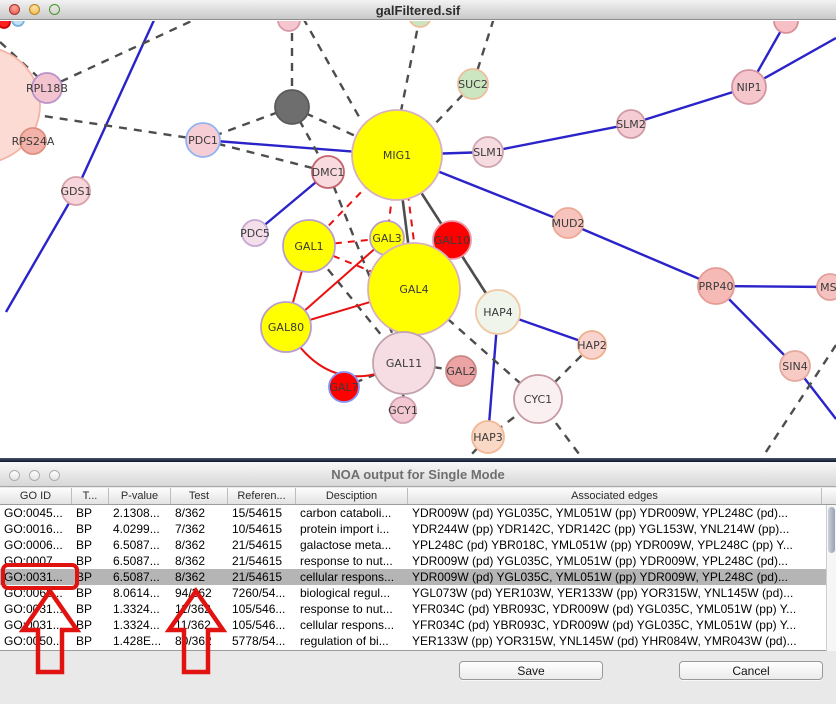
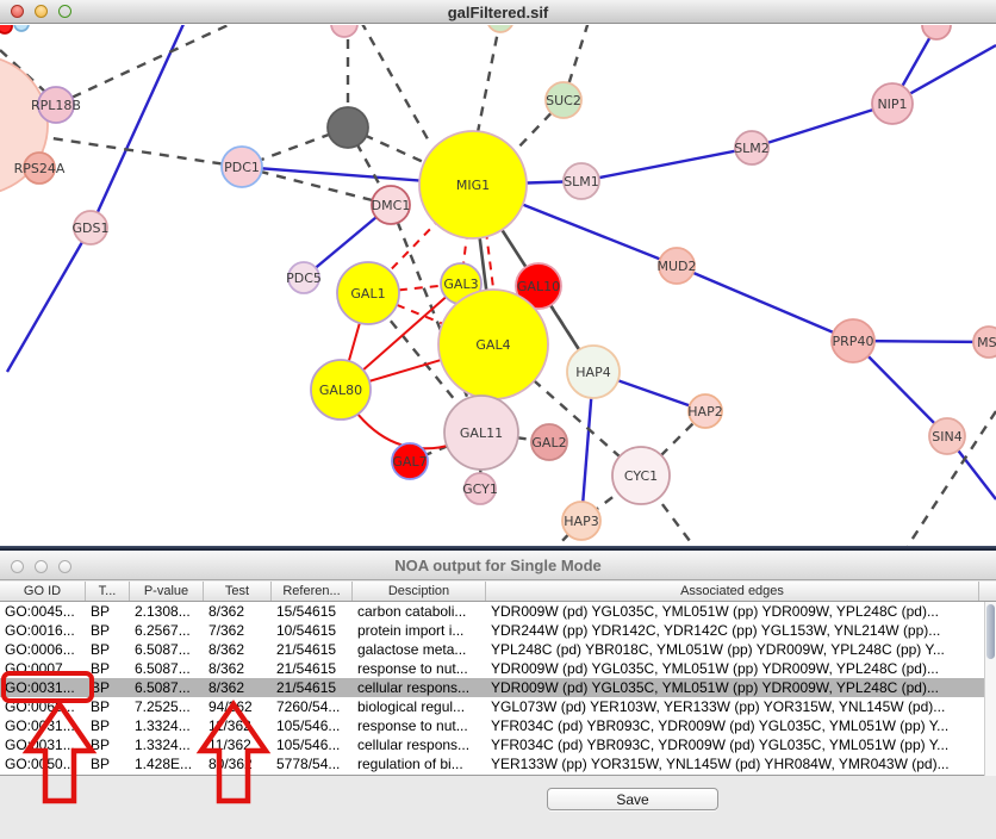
  galFiltered.sif
  RPL18B
  RPS24A
  GDS1
  PDC1
  MIG1
  DMC1
  SUC2
  SLM1
  SLM2
  NIP1
  MUD2
  PRP40
  SIN4
  HAP4
  HAP2
  CYC1
  HAP3
  PDC5
  GAL10
  GAL3
  GAL1
  GAL4
  GAL80
  GAL11
  GAL2
  GAL7
  GCY1
  NOA output for Single Mode
  GO ID
  T...
  P-value
  Test
  Referen...
  Desciption
  Associated edges
  GO:0045...
  BP
  2.1308...
  8/362
  15/54615
  carbon cataboli...
  YDR009W (pd) YGL035C, YML051W (pp) YDR009W, YPL248C (pd)...
  GO:0016...
  BP
- 4.0299...
+ 6.2567...
  7/362
  10/54615
  protein import i...
  YDR244W (pp) YDR142C, YDR142C (pp) YGL153W, YNL214W (pp)...
  GO:0006...
  BP
  6.5087...
  8/362
  21/54615
  galactose meta...
  YPL248C (pd) YBR018C, YML051W (pp) YDR009W, YPL248C (pp) Y...
  GO:0007...
  BP
  6.5087...
  8/362
  21/54615
  response to nut...
  YDR009W (pd) YGL035C, YML051W (pp) YDR009W, YPL248C (pd)...
  GO:0031...
  BP
  6.5087...
  8/362
  21/54615
  cellular respons...
  YDR009W (pd) YGL035C, YML051W (pp) YDR009W, YPL248C (pd)...
  GO:006...
  BP
- 8.0614...
+ 7.2525...
  94/62
  7260/54...
  biological regul...
  YGL073W (pd) YER103W, YER133W (pp) YOR315W, YNL145W (pd)...
  GO:031..
  BP
  1.3324...
  105/546...
  response to nut...
  YFR034C (pd) YBR093C, YDR009W (pd) YGL035C, YML051W (pp) Y...
  GO0031...
  BP
  1.3324...
  11/362
  105/546...
  cellular respons...
  YFR034C (pd) YBR093C, YDR009W (pd) YGL035C, YML051W (pp) Y...
  GO:050..
  BP
  1.428E...
  5778/54...
  regulation of bi...
  YER133W (pp) YOR315W, YNL145W (pd) YHR084W, YMR043W (pd)...
  Save
- Cancel
